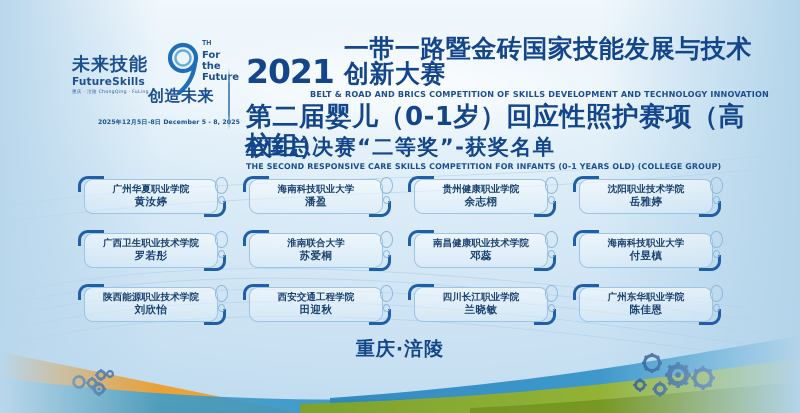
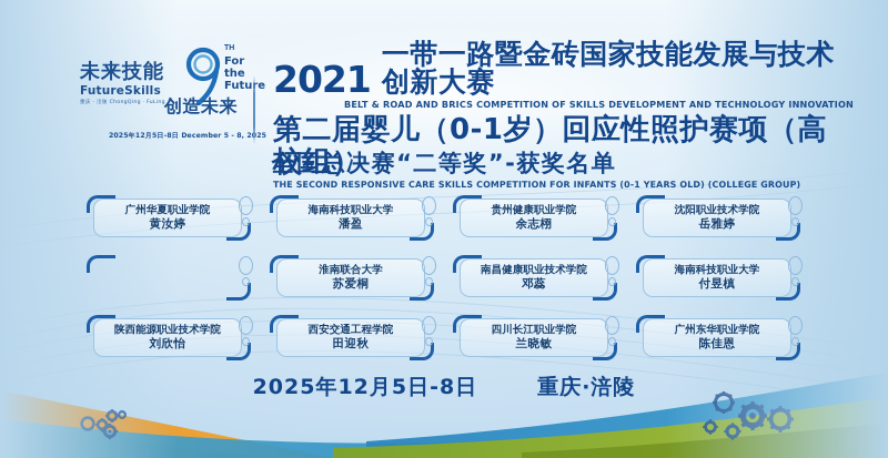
  For
  the Futue
  未来技能
  FutureSkills
  创造未来
  2021
  一带一路暨金砖国家技能发展与技术创新大赛
  BELT & ROAD AND BRICS COMPETITION OF SKILLS DEVELOPMENT AND TECHNOLOGY INNOVATION
  第二届婴儿（0-1岁）回应性照护赛项（高校组）
  THE SECOND RESPONSIVE CARE SKILLS COMPETITION FOR INFANTS (0-1 YEARS OLD) (COLLEGE GROUP)
  全国总决赛“二等奖”-获奖名单
  广州华夏职业学院
  黄汝婷
  海南科技职业大学
  潘盈
  贵州健康职业学院
  余志栩
  沈阳职业技术学院
  岳雅婷
- 广西卫生职业技术学院
- 罗若彤
  淮南联合大学
  苏爱桐
  南昌健康职业技术学院
  邓蕊
  海南科技职业大学
  付昱槙
  陕西能源职业技术学院
  刘欣怡
  西安交通工程学院
  田迎秋
  四川长江职业学院
  兰晓敏
  广州东华职业学院
  陈佳恩
+ 2025年12月5日-8日
  重庆·涪陵
